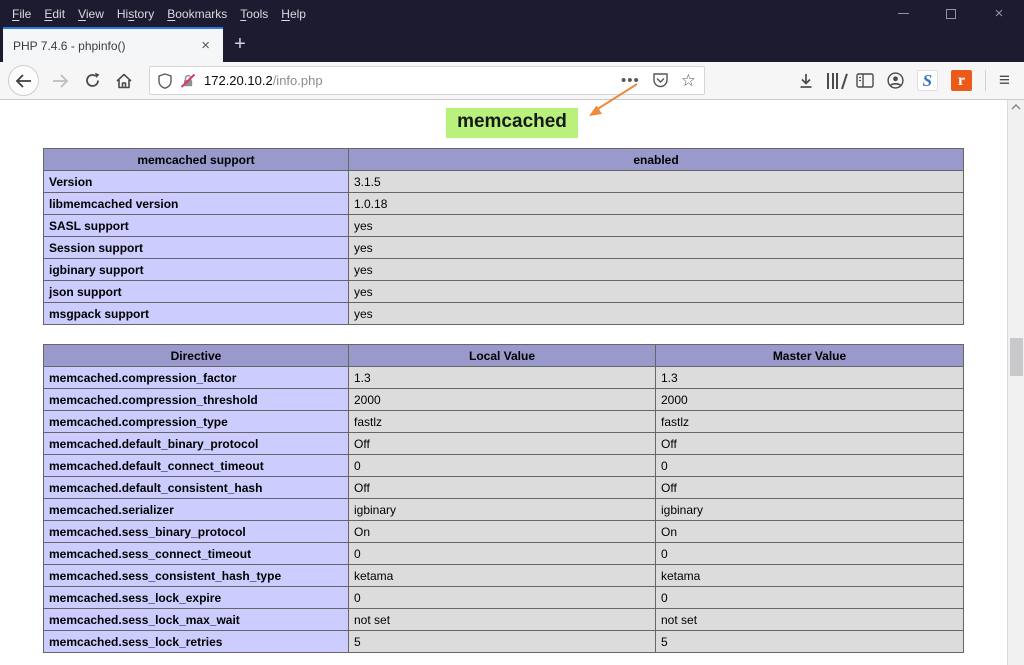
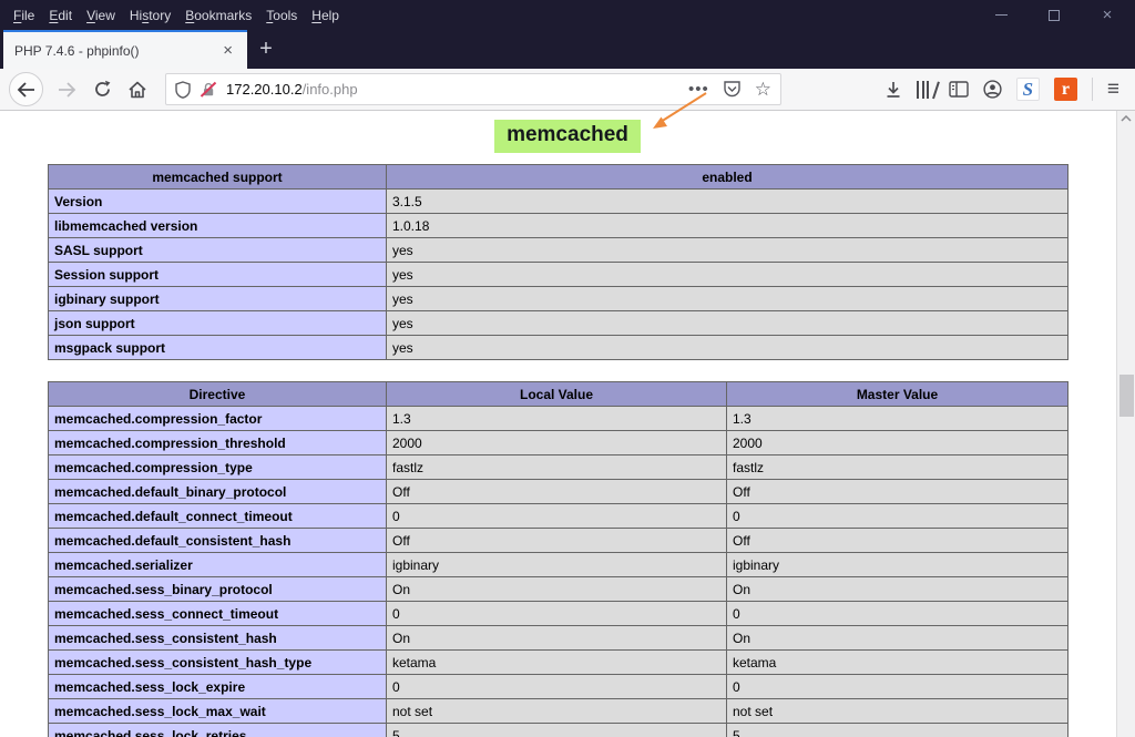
  File
  Edit
  View
  History
  Bookmarks
  Tools
  Help
  ×
  PHP 7.4.6 - phpinfo()
  ×
  +
  172.20.10.2/info.php
  •••
  ☆
  S
  r
  ≡
  memcached
  memcached support	enabled
  Version	3.1.5
  libmemcached version	1.0.18
  SASL support	yes
  Session support	yes
  igbinary support	yes
  json support	yes
  msgpack support	yes
  Directive	Local Value	Master Value
  memcached.compression_factor	1.3	1.3
  memcached.compression_threshold	2000	2000
  memcached.compression_type	fastlz	fastlz
  memcached.default_binary_protocol	Off	Off
  memcached.default_connect_timeout	0	0
  memcached.default_consistent_hash	Off	Off
  memcached.serializer	igbinary	igbinary
  memcached.sess_binary_protocol	On	On
  memcached.sess_connect_timeout	0	0
+ memcached.sess_consistent_hash	On	On
  memcached.sess_consistent_hash_type	ketama	ketama
  memcached.sess_lock_expire	0	0
  memcached.sess_lock_max_wait	not set	not set
  memcached.sess_lock_retries	5	5
